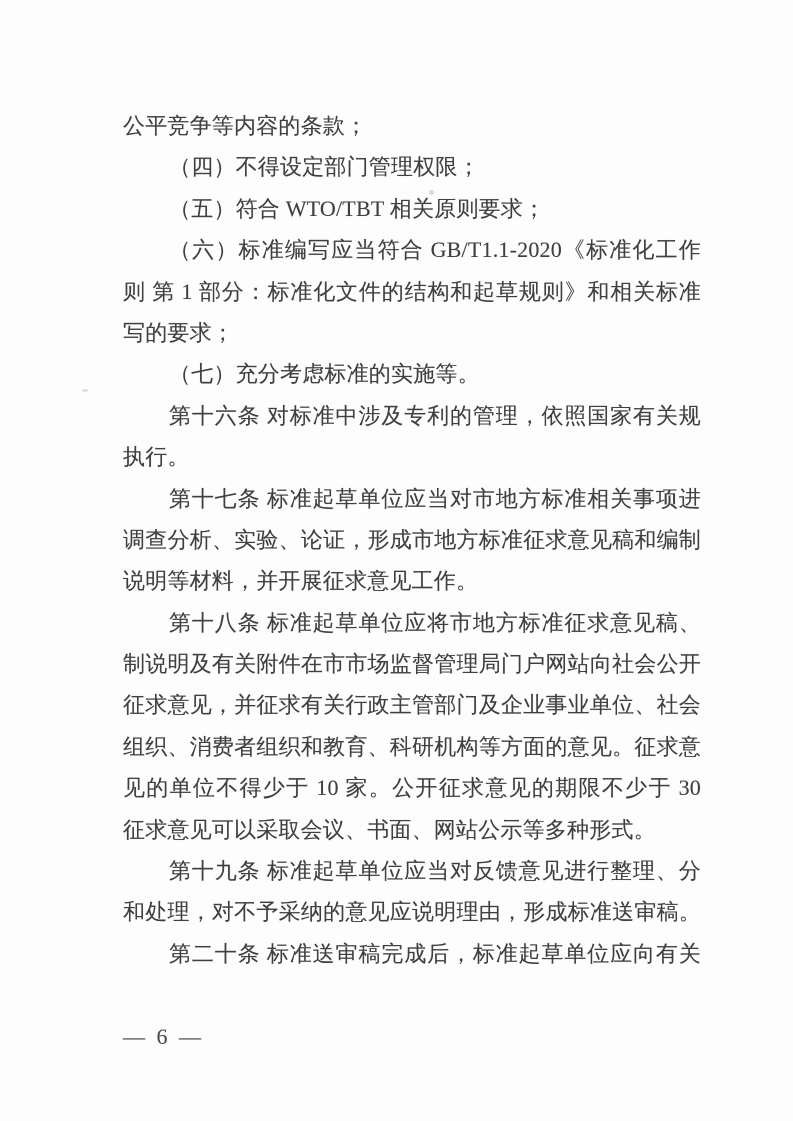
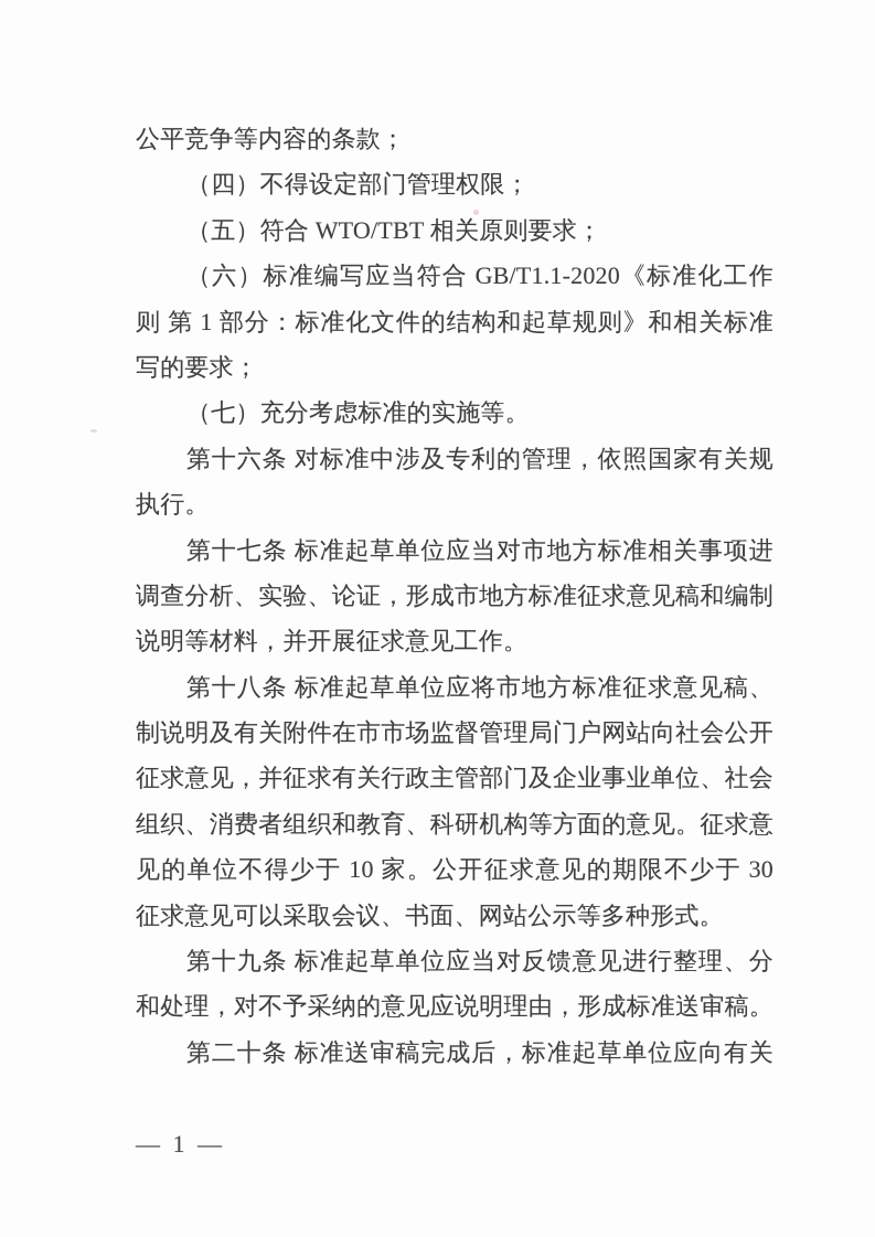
  公平竞争等内容的条款；
  （四）不得设定部门管理权限；
  （五）符合 WTO/TBT 相关原则要求；
  （六）标准编写应当符合 GB/T1.1-2020《标准化工作
  则 第 1 部分：标准化文件的结构和起草规则》和相关标准
  写的要求；
  （七）充分考虑标准的实施等。
  第十六条 对标准中涉及专利的管理，依照国家有关规
  执行。
  第十七条 标准起草单位应当对市地方标准相关事项进
  调查分析、实验、论证，形成市地方标准征求意见稿和编制
  说明等材料，并开展征求意见工作。
  第十八条 标准起草单位应将市地方标准征求意见稿、
  制说明及有关附件在市市场监督管理局门户网站向社会公开
  征求意见，并征求有关行政主管部门及企业事业单位、社会
  组织、消费者组织和教育、科研机构等方面的意见。征求意
  见的单位不得少于 10 家。公开征求意见的期限不少于 30
  征求意见可以采取会议、书面、网站公示等多种形式。
  第十九条 标准起草单位应当对反馈意见进行整理、分
  和处理，对不予采纳的意见应说明理由，形成标准送审稿。
  第二十条 标准送审稿完成后，标准起草单位应向有关
- — 6 —
+ — 1 —
